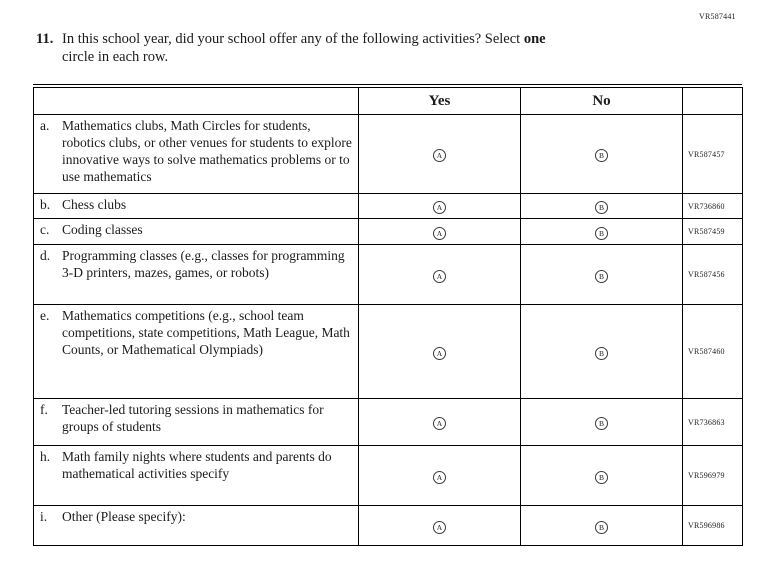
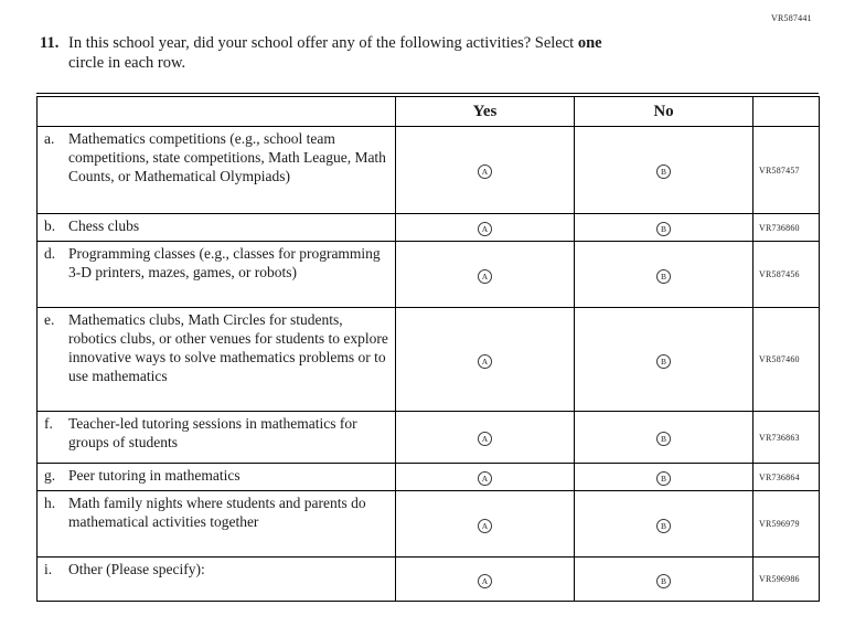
  VR587441
  11.
  In this school year, did your school offer any of the following activities? Select one
  circle in each row.
  	Yes	No
- a. Mathematics clubs, Math Circles for students, robotics clubs, or other venues for students to explore innovative ways to solve mathematics problems or to use mathematics	A	B	VR587457
+ a. Mathematics competitions (e.g., school team competitions, state competitions, Math League, Math Counts, or Mathematical Olympiads)	A	B	VR587457
  b. Chess clubs	A	B	VR736860
- c. Coding classes	A	B	VR587459
  d. Programming classes (e.g., classes for programming 3-D printers, mazes, games, or robots)	A	B	VR587456
- e. Mathematics competitions (e.g., school team competitions, state competitions, Math League, Math Counts, or Mathematical Olympiads)	A	B	VR587460
+ e. Mathematics clubs, Math Circles for students, robotics clubs, or other venues for students to explore innovative ways to solve mathematics problems or to use mathematics	A	B	VR587460
  f. Teacher-led tutoring sessions in mathematics for groups of students	A	B	VR736863
+ g. Peer tutoring in mathematics	A	B	VR736864
- h. Math family nights where students and parents do mathematical activities specify	A	B	VR596979
+ h. Math family nights where students and parents do mathematical activities together	A	B	VR596979
  i. Other (Please specify):	A	B	VR596986
